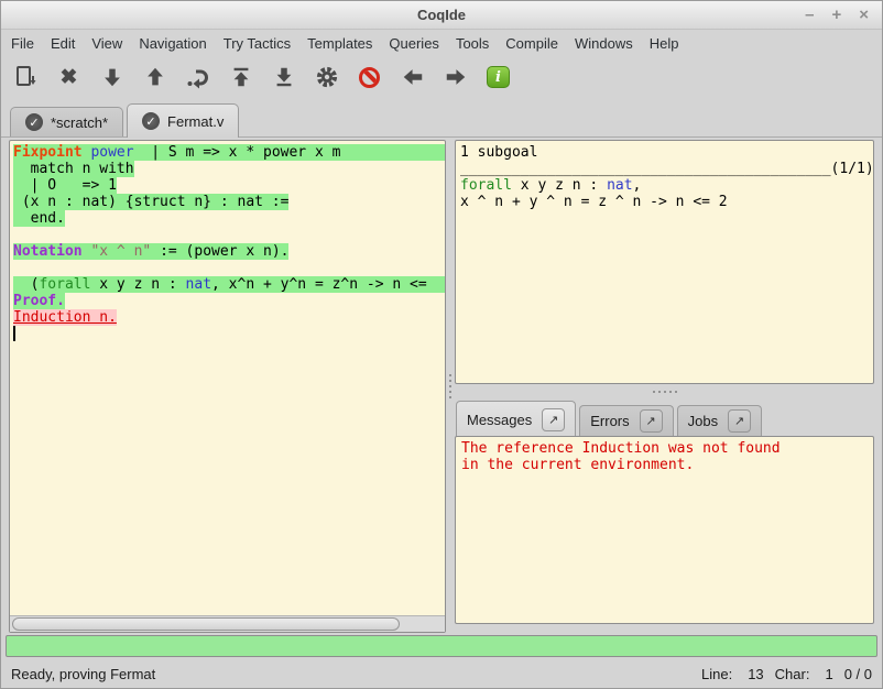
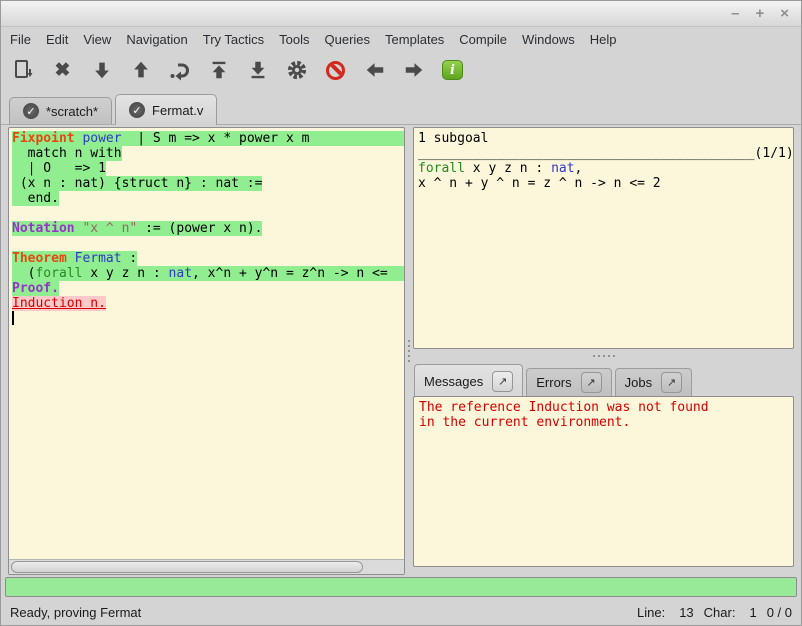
- CoqIde
  –
  +
  ×
  File
  Edit
  View
  Navigation
  Try Tactics
- Templates
+ Tools
  Queries
- Tools
+ Templates
  Compile
  Windows
  Help
  ✖
  i
  ✓
  *scratch*
  ✓
  Fermat.v
  Fixpoint power | S m => x * power x m
  match n with
  | O => 1
  (x n : nat) {struct n} : nat :=
  end.
  Notation "x ^ n" := (power x n).
+ Theorem Fermat :
  (forall x y z n : nat, x^n + y^n = z^n -> n <=
  Proof.
  Induction n.
  1 subgoal
  ___________________________________________(1/1)
  forall x y z n : nat,
  x ^ n + y ^ n = z ^ n -> n <= 2
  Messages
  ↗
  Errors
  ↗
  Jobs
  ↗
  The reference Induction was not found
  in the current environment.
  Ready, proving Fermat
  Line:
  13
  Char:
  1
  0 / 0
